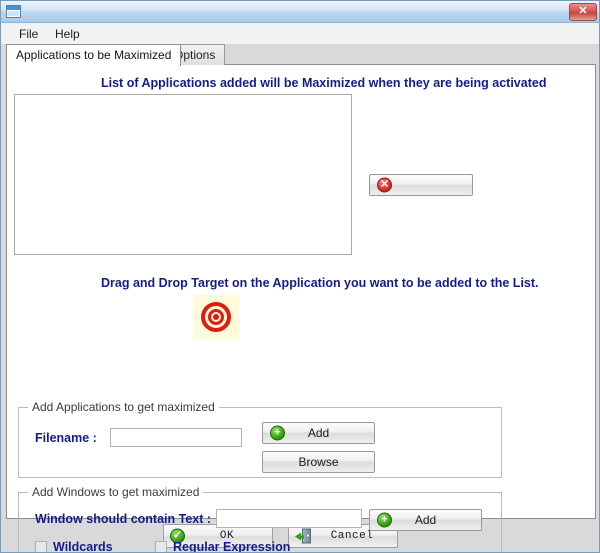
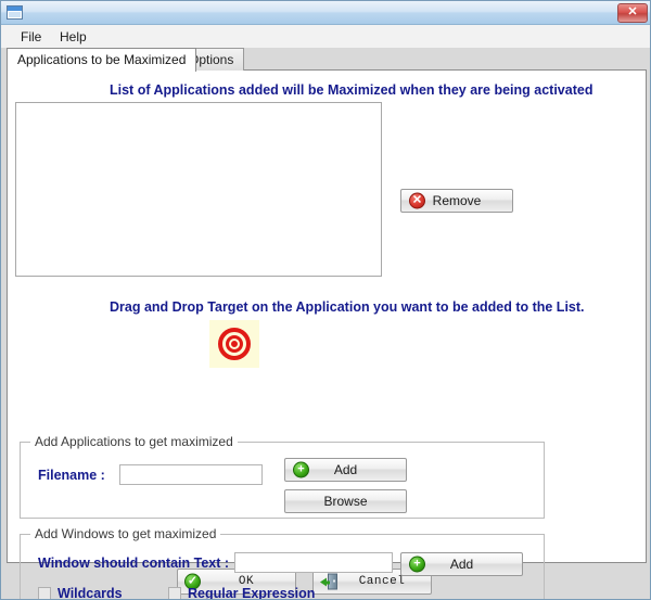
  ✕
  File
  Help
  Applications to be Maximized
  ptions
  List of Applications added will be Maximized when they are being activated
  ✕
+ Remove
  Drag and Drop Target on the Application you want to be added to the List.
  Add Applications to get maximized
  Filename :
  +
  Add
  Browse
  Add Windows to get maximized
  Window should contain Text :
  +
  Add
  Wildcards
  Regular Expression
  ✓
  OK
  Cancel
